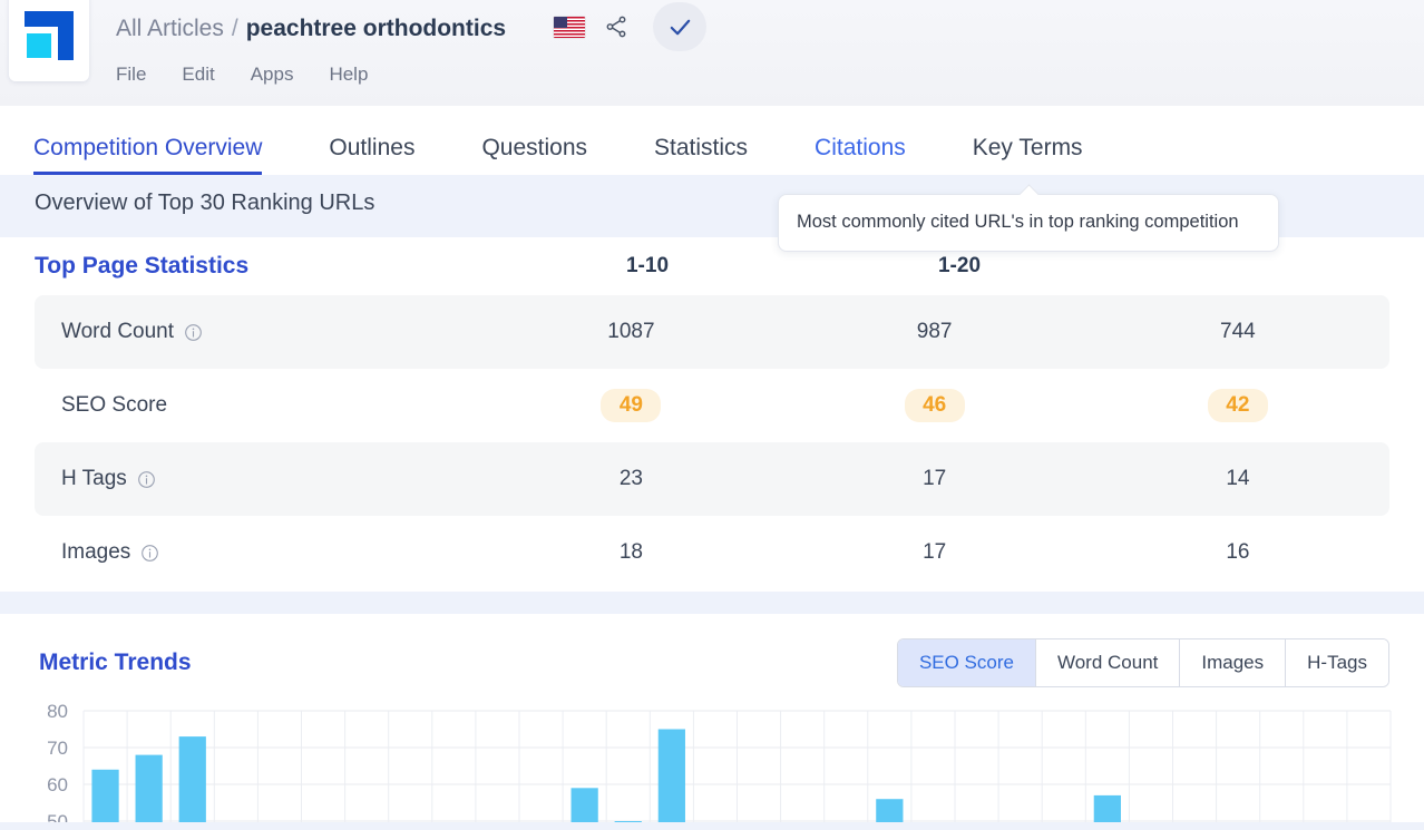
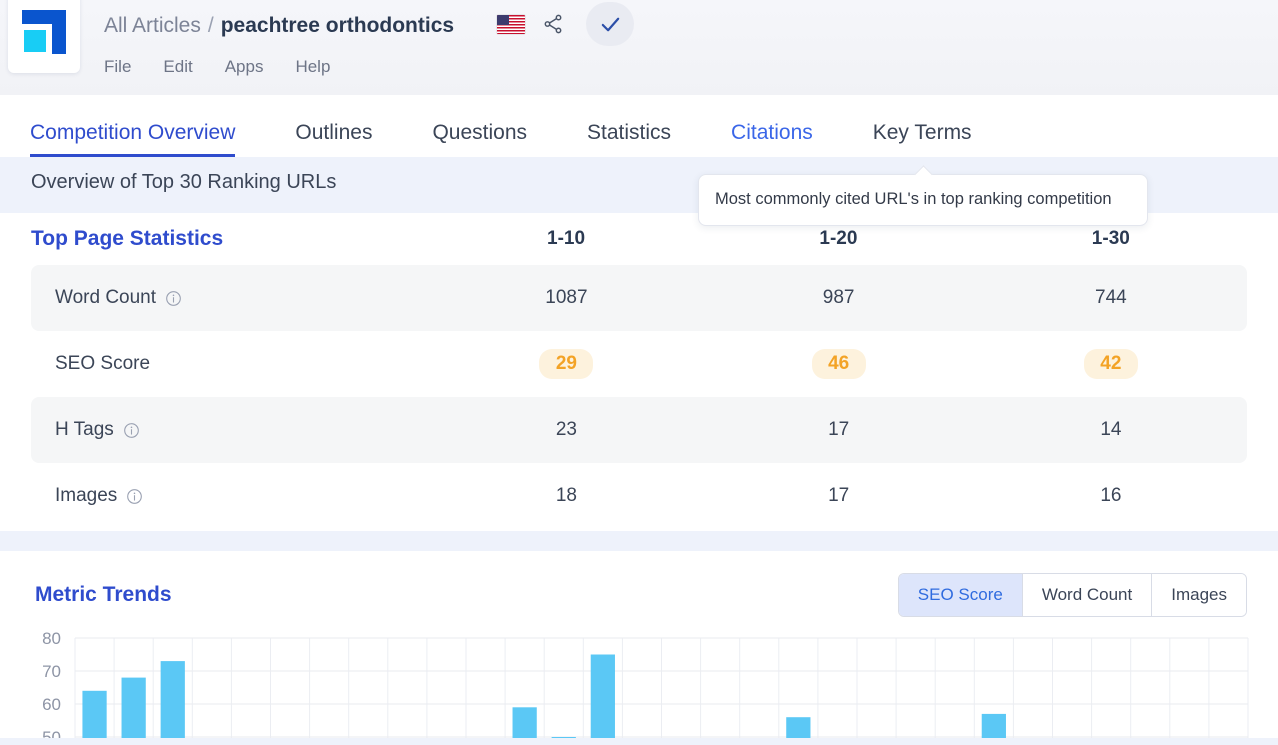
  All Articles
  /
  peachtree orthodontics
  File
  Edit
  Apps
  Help
  Competition Overview
  Outlines
  Questions
  Statistics
  Citations
  Key Terms
  Overview of Top 30 Ranking URLs
  Most commonly cited URL's in top ranking competition
  Top Page Statistics
  1-10
  1-20
+ 1-30
  Word Count
  1087
  987
  744
  SEO Score
- 49
+ 29
  46
  42
  H Tags
  23
  17
  14
  Images
  18
  17
  16
  Metric Trends
  SEO Score
  Word Count
  Images
- H-Tags
  50
  60
  70
  80
